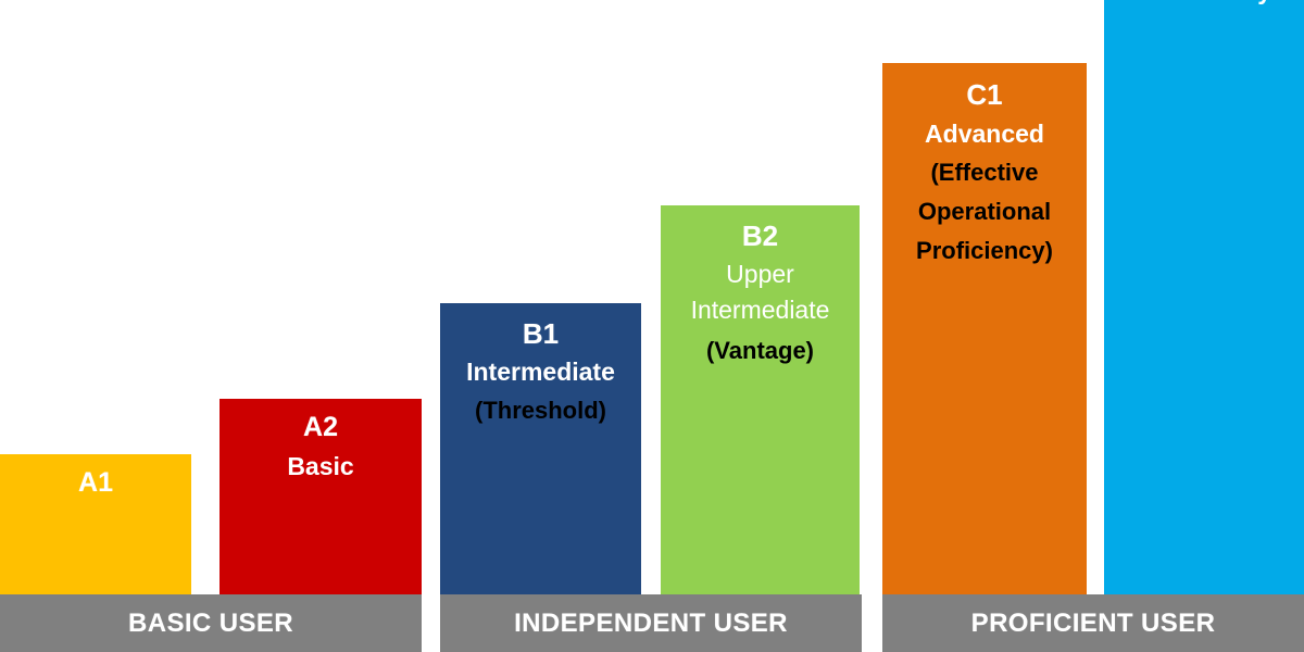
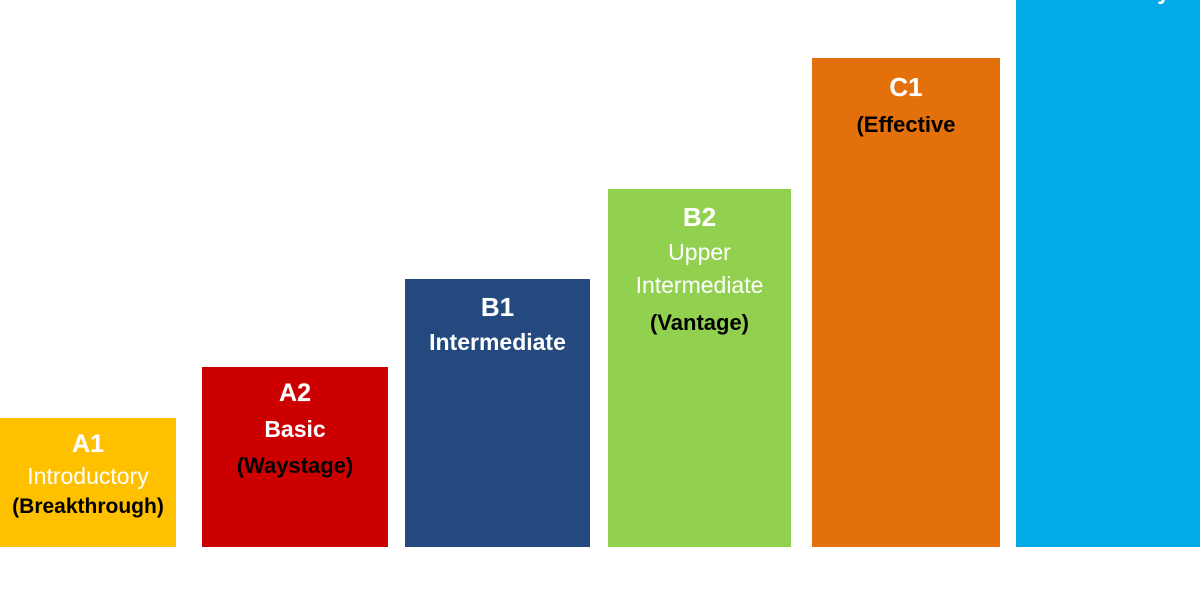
  A1
+ Introductory
+ (Breakthrough)
  A2
  Basic
+ (Waystage)
  B1
  Intermediate
- (Threshold)
  B2
  Upper
  Intermediate
  (Vantage)
  C1
- Advanced
  (Effective
- Operational
- Proficiency)
- BASIC USER
- INDEPENDENT USER
- PROFICIENT USER
